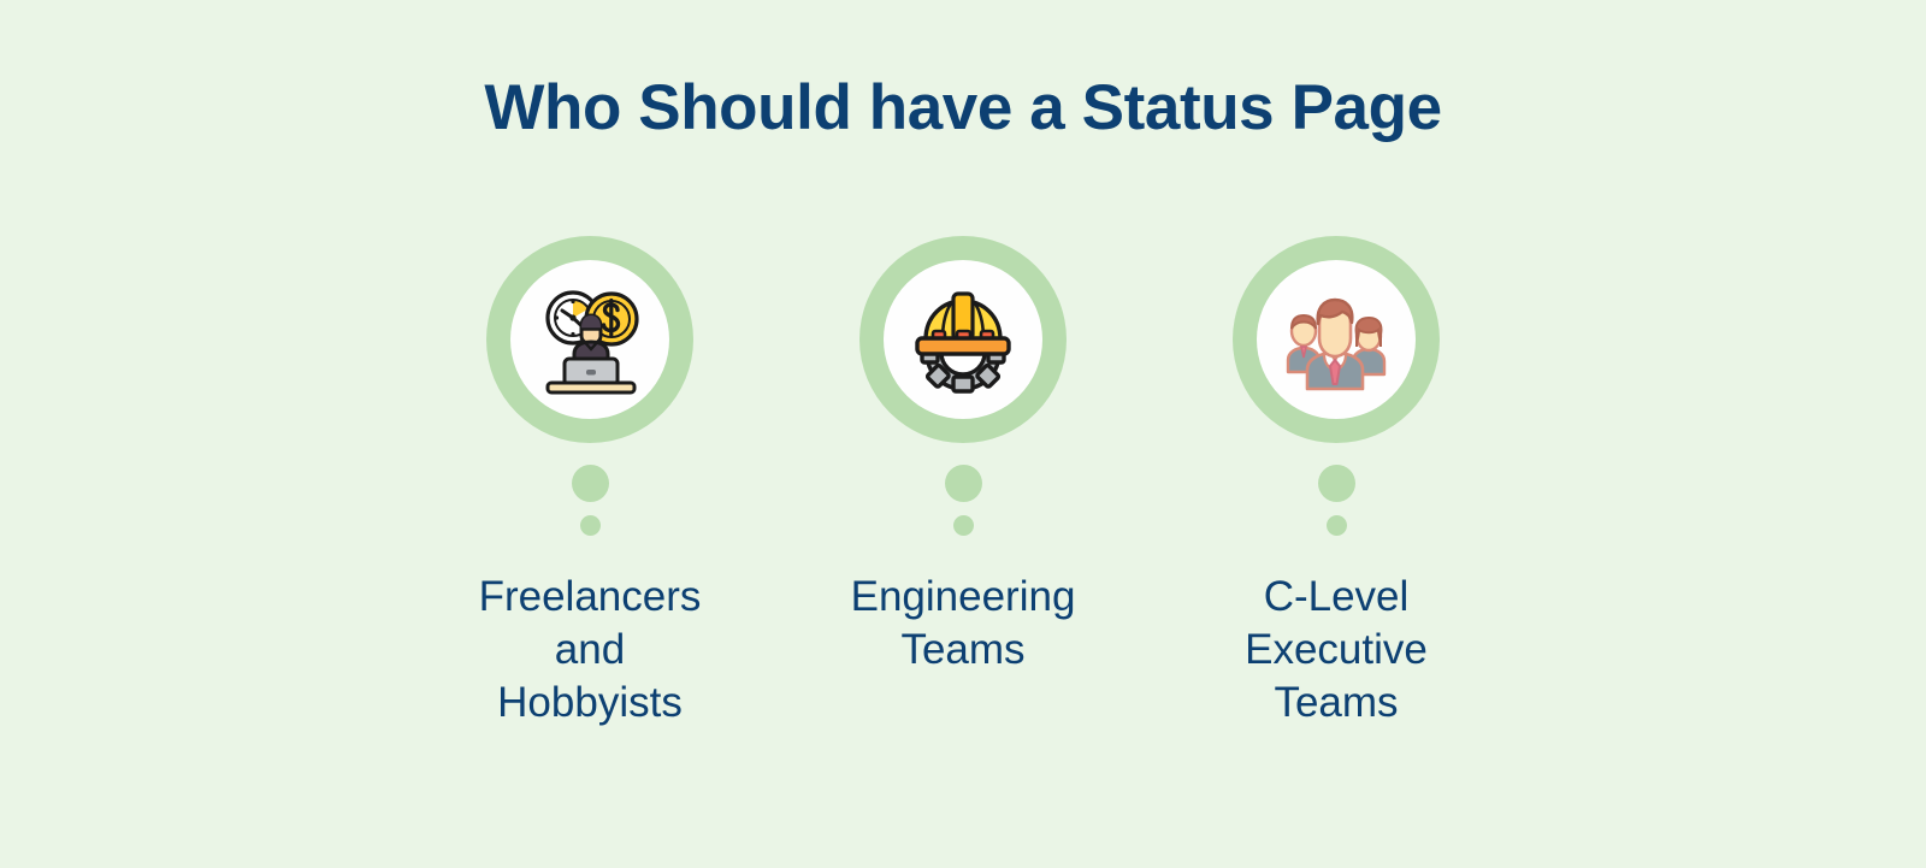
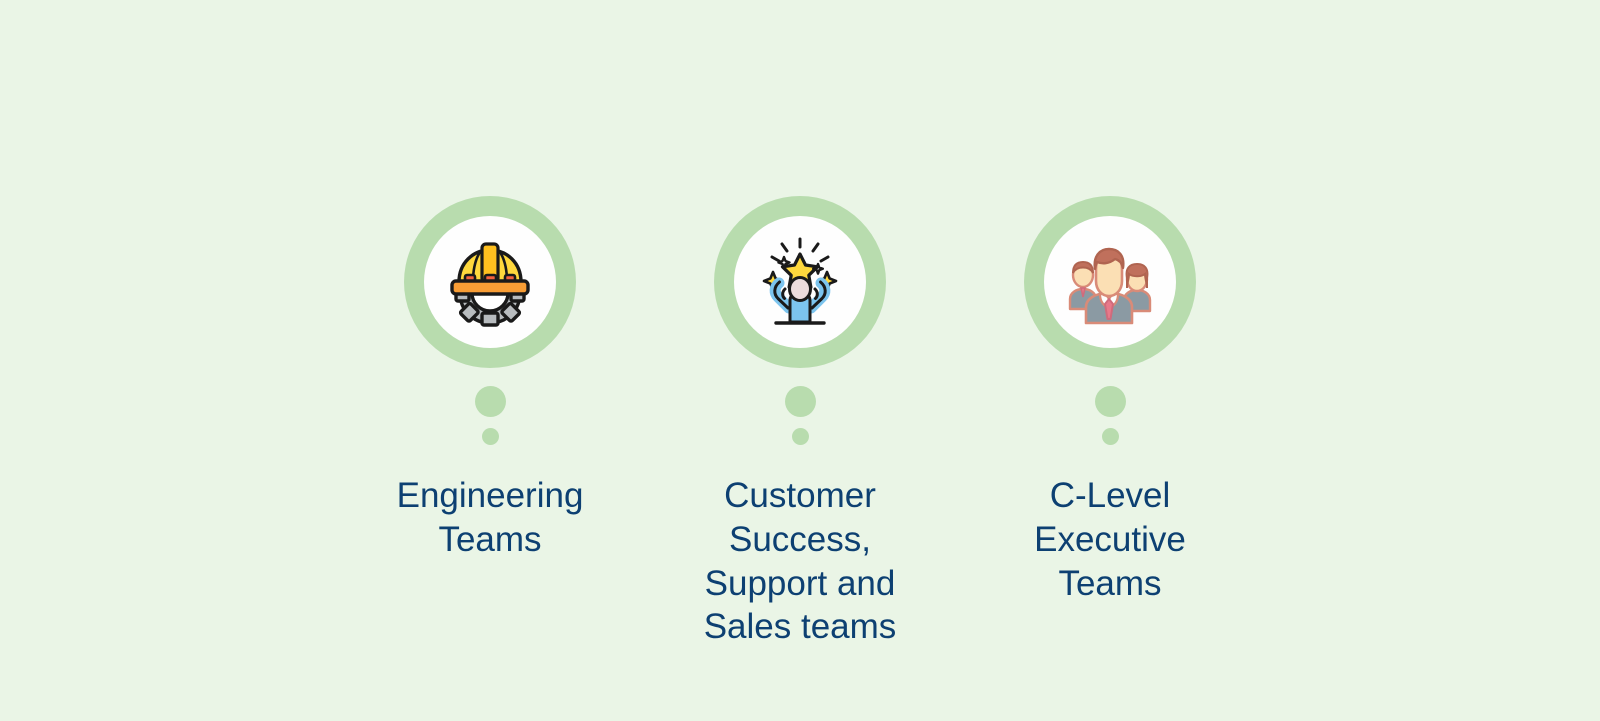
- Who Should have a Status Page
- Freelancers
- and
- Hobbyists
  Engineering
  Teams
+ Customer
+ Success,
+ Support and
+ Sales teams
  C-Level
  Executive
  Teams
